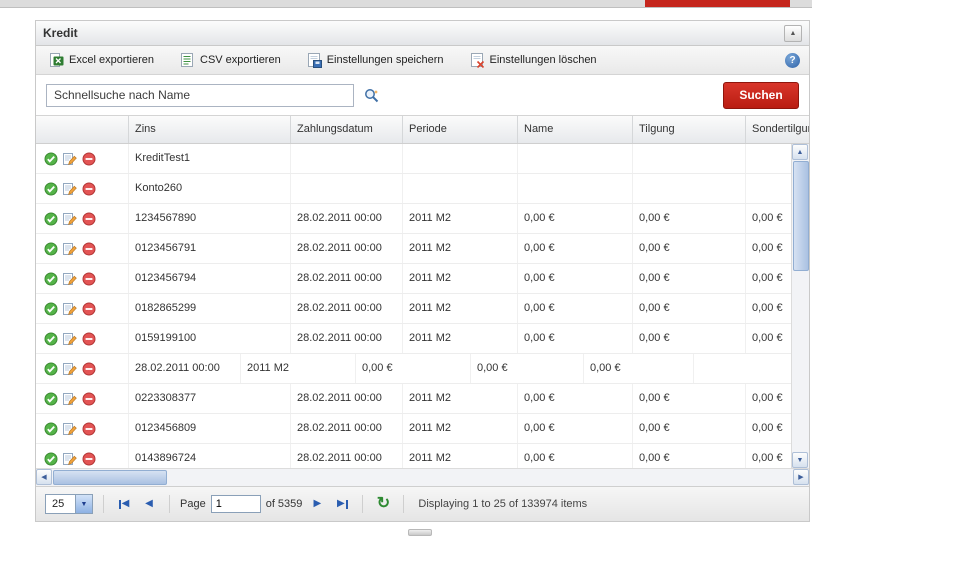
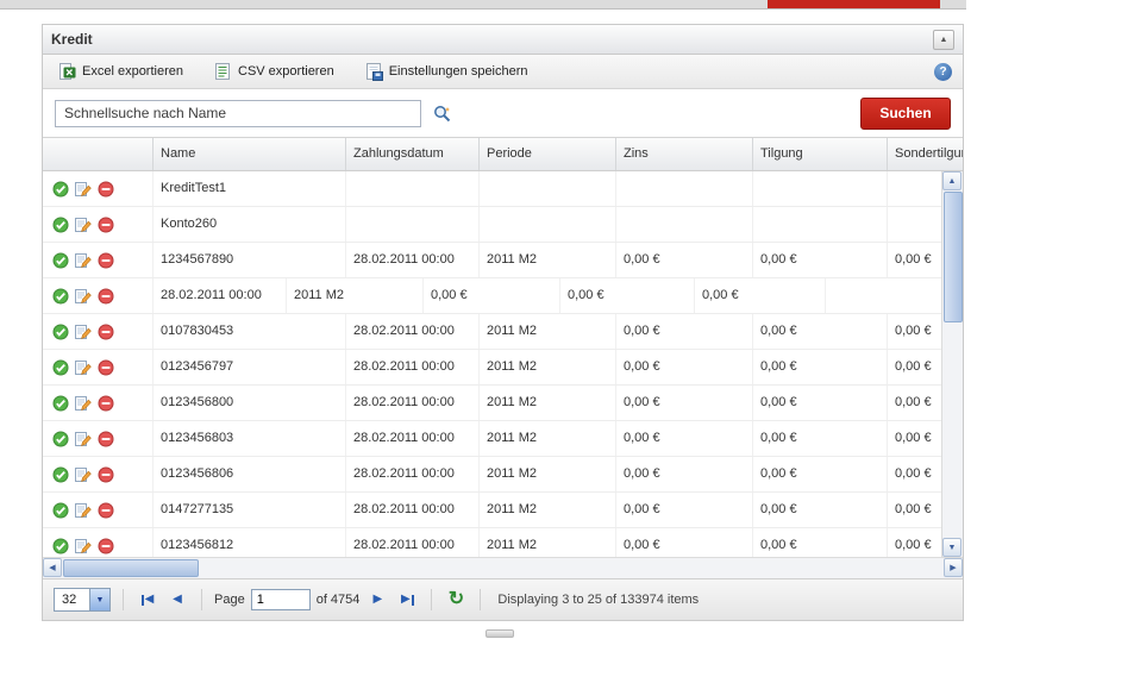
  Kredit
  Excel exportieren
  CSV exportieren
  Einstellungen speichern
- Einstellungen löschen
  ?
  Schnellsuche nach Name
  Suchen
- Zins
+ Name
  Zahlungsdatum
  Periode
- Name
+ Zins
  Tilgung
  Sondertilgu
  KreditTest1
  Konto260
  1234567890
  28.02.2011 00:00
  2011 M2
  0,00 €
  0,00 €
  0,00 €
- 0123456791
  28.02.2011 00:00
  2011 M2
  0,00 €
  0,00 €
  0,00 €
- 0123456794
+ 0107830453
  28.02.2011 00:00
  2011 M2
  0,00 €
  0,00 €
  0,00 €
- 0182865299
+ 0123456797
  28.02.2011 00:00
  2011 M2
  0,00 €
  0,00 €
  0,00 €
- 0159199100
+ 0123456800
  28.02.2011 00:00
  2011 M2
  0,00 €
  0,00 €
  0,00 €
+ 0123456803
  28.02.2011 00:00
  2011 M2
  0,00 €
  0,00 €
  0,00 €
- 0223308377
+ 0123456806
  28.02.2011 00:00
  2011 M2
  0,00 €
  0,00 €
  0,00 €
- 0123456809
+ 0147277135
  28.02.2011 00:00
  2011 M2
  0,00 €
  0,00 €
  0,00 €
- 0143896724
+ 0123456812
  28.02.2011 00:00
  2011 M2
  0,00 €
  0,00 €
  0,00 €
- 25
+ 32
  ◀
  ◀
  Page
  1
- of 5359
+ of 4754
  ▶
  ▶
  ↻
- Displaying 1 to 25 of 133974 items
+ Displaying 3 to 25 of 133974 items
